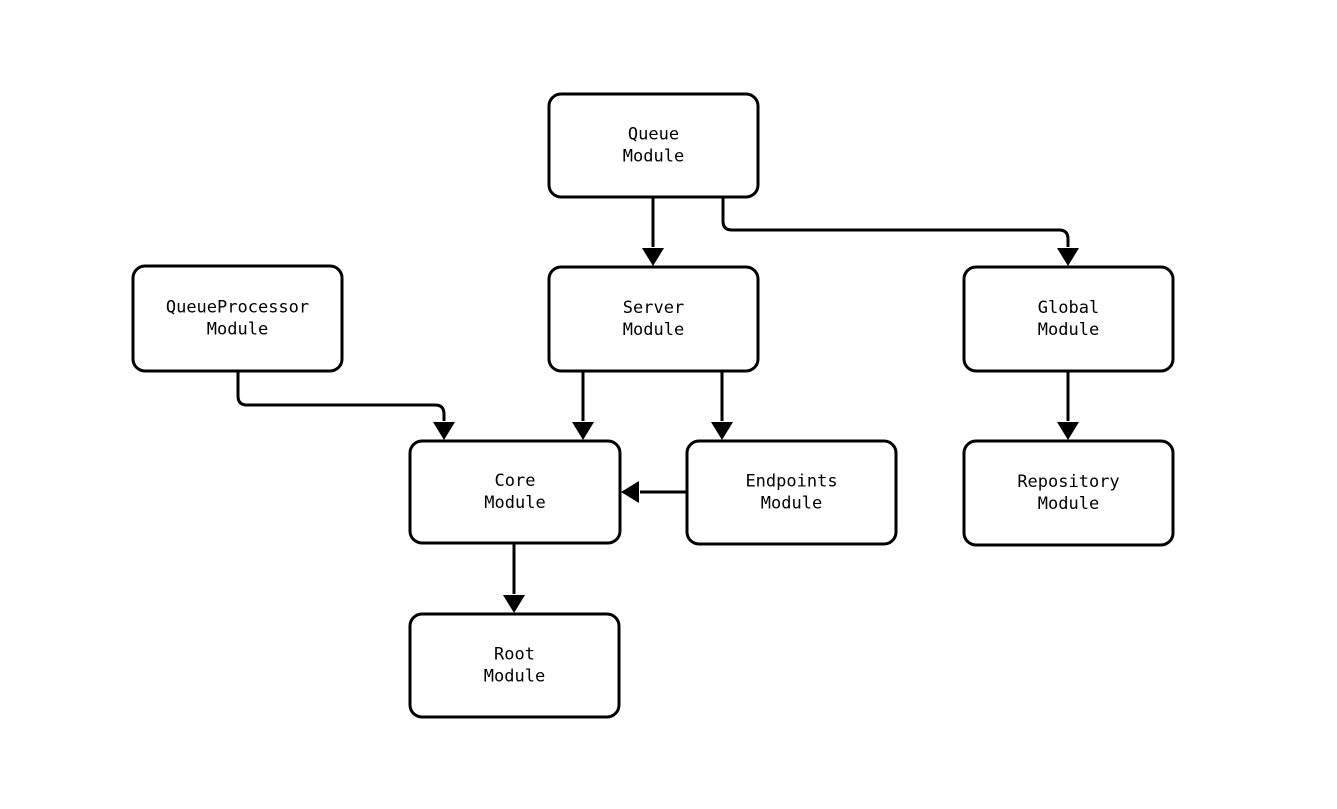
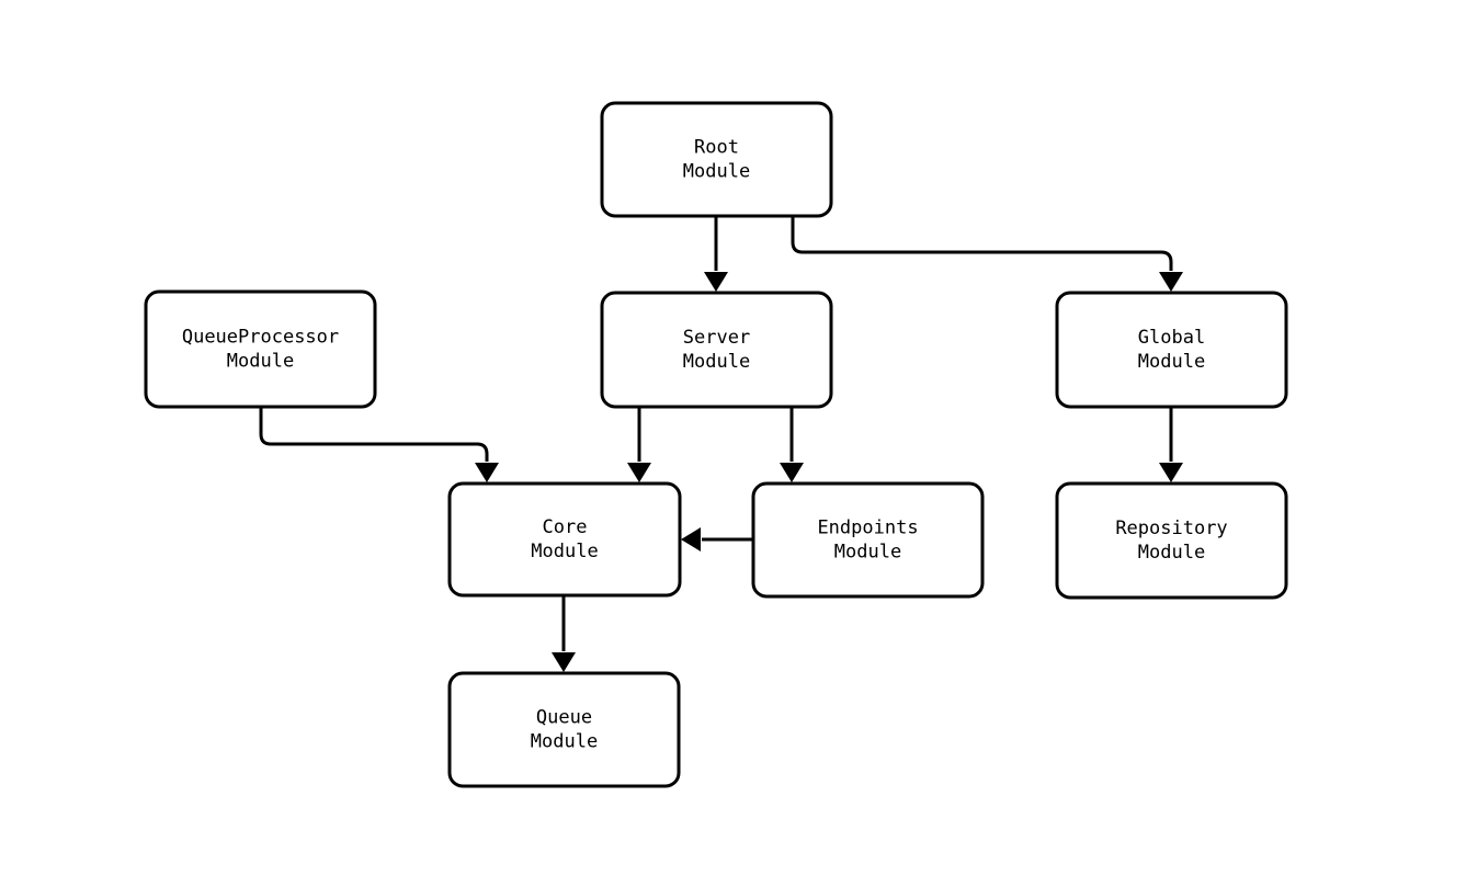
- Queue
+ Root
  Module
  QueueProcessor
  Module
  Server
  Module
  Global
  Module
  Core
  Module
  Endpoints
  Module
  Repository
  Module
- Root
+ Queue
  Module
